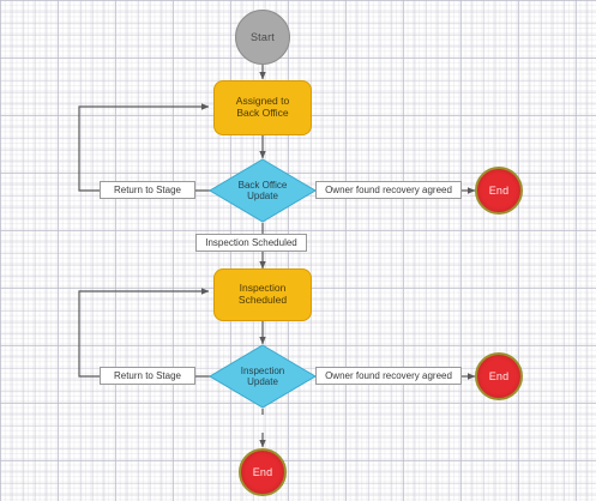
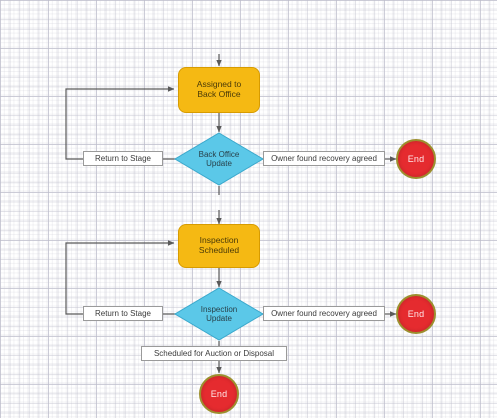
- Start
  Assigned to
  Back Office
  Back Office
  Update
  Inspection
  Scheduled
  Inspection
  Update
  End
  End
  End
  Return to Stage
  Owner found recovery agreed
- Inspection Scheduled
  Return to Stage
  Owner found recovery agreed
+ Scheduled for Auction or Disposal
